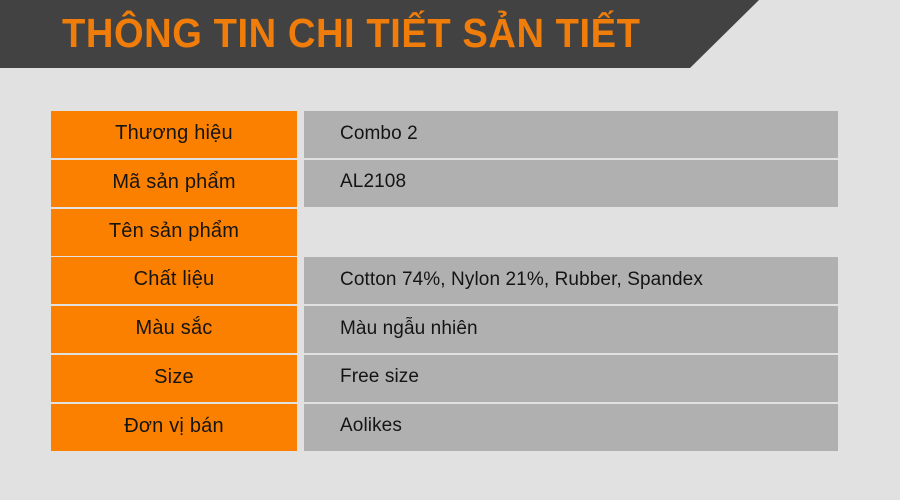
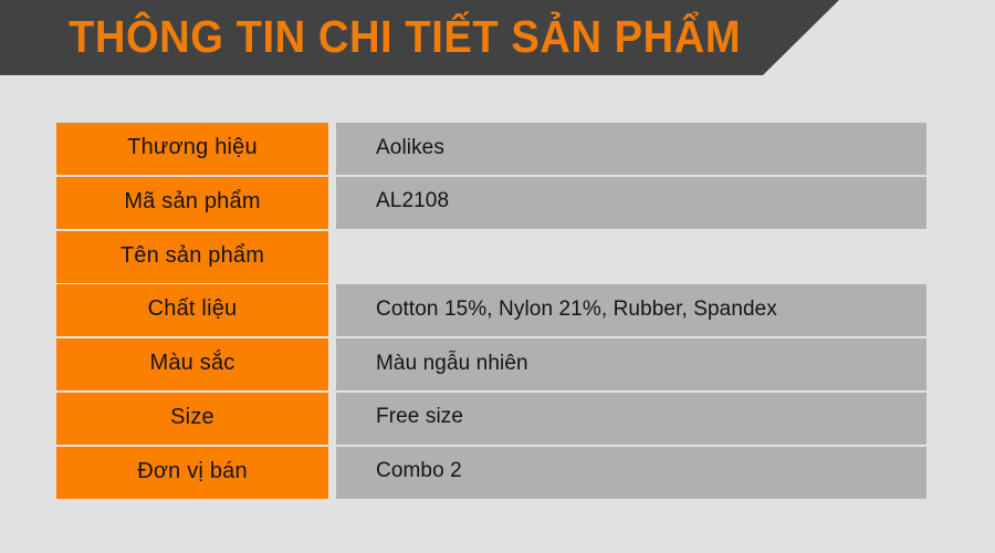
- THÔNG TIN CHI TIẾT SẢN TIẾT
+ THÔNG TIN CHI TIẾT SẢN PHẨM
  Thương hiệu
- Combo 2
+ Aolikes
  Mã sản phẩm
  AL2108
  Tên sản phẩm
  Chất liệu
- Cotton 74%, Nylon 21%, Rubber, Spandex
+ Cotton 15%, Nylon 21%, Rubber, Spandex
  Màu sắc
  Màu ngẫu nhiên
  Size
  Free size
  Đơn vị bán
- Aolikes
+ Combo 2
